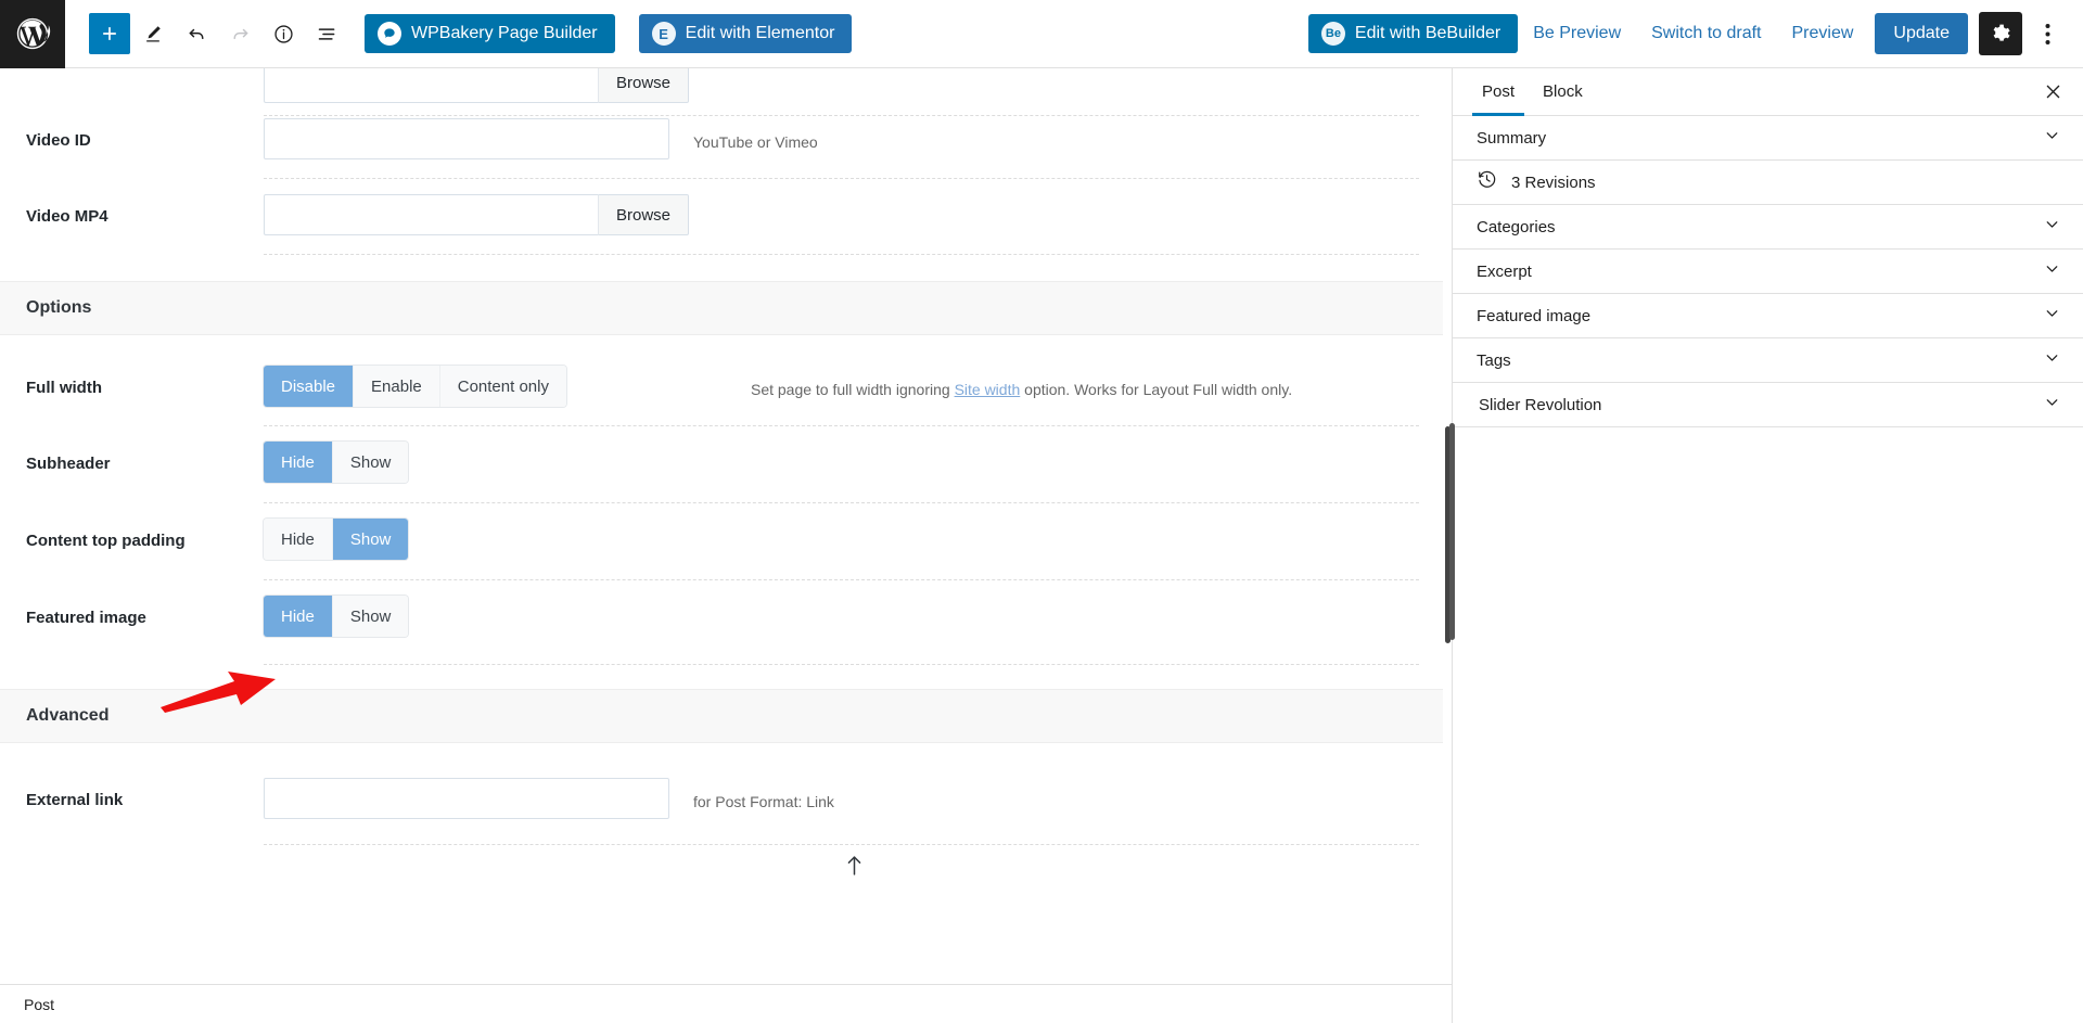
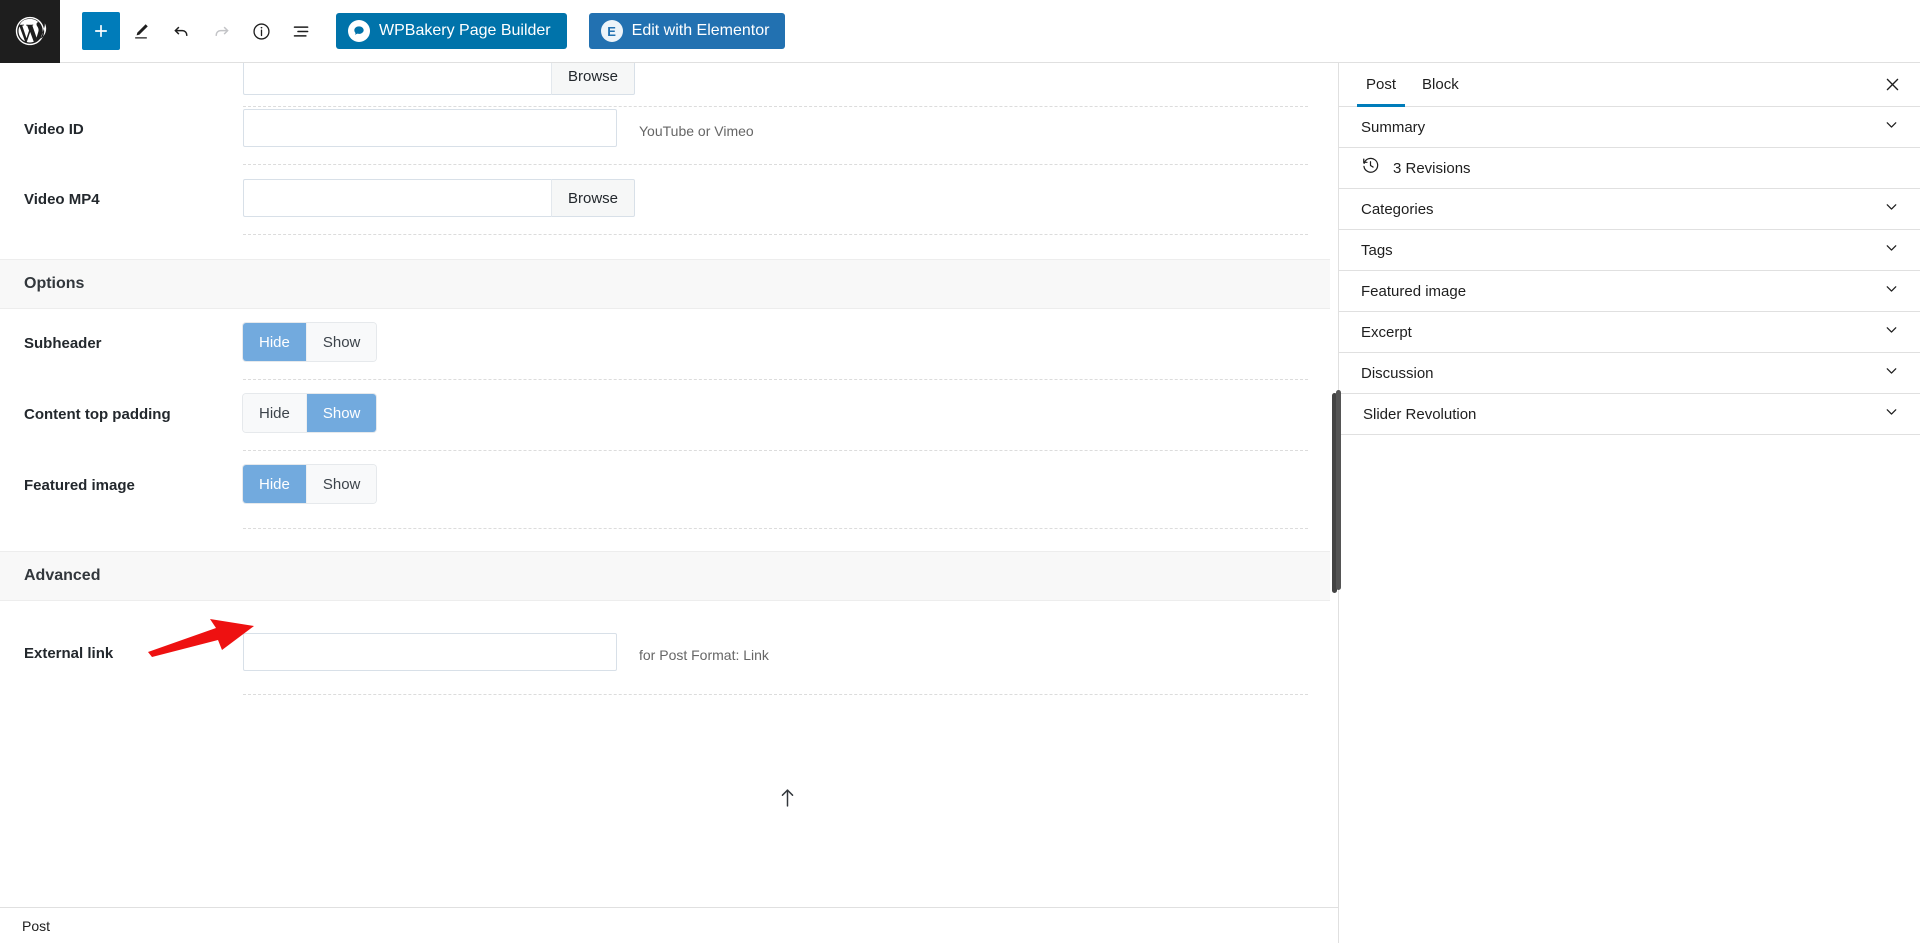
  WPBakery Page Builder
  E
  Edit with Elementor
- Be
- Edit with BeBuilder
- Be Preview
- Switch to draft
- Preview
- Update
  Browse
  Video ID
  YouTube or Vimeo
  Video MP4
  Browse
  Options
- Full width
- Disable
- Enable
- Content only
- Set page to full width ignoring Site width option. Works for Layout Full width only.
  Subheader
  Hide
  Show
  Content top padding
  Hide
  Show
  Featured image
  Hide
  Show
  Advanced
  External link
  for Post Format: Link
  Post
  Post
  Block
  Summary
  3 Revisions
  Categories
- Excerpt
+ Tags
  Featured image
- Tags
+ Excerpt
+ Discussion
  Slider Revolution
